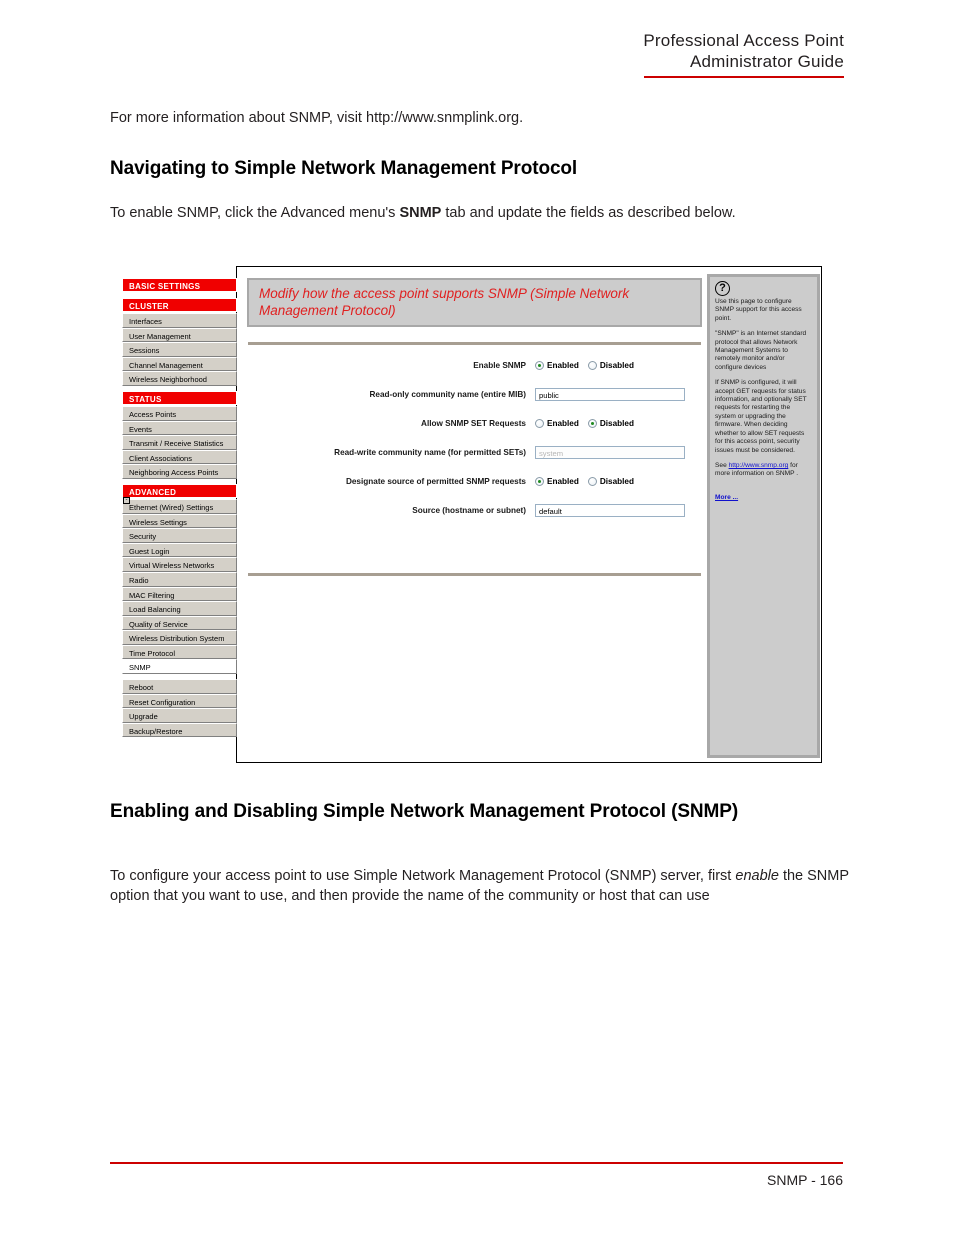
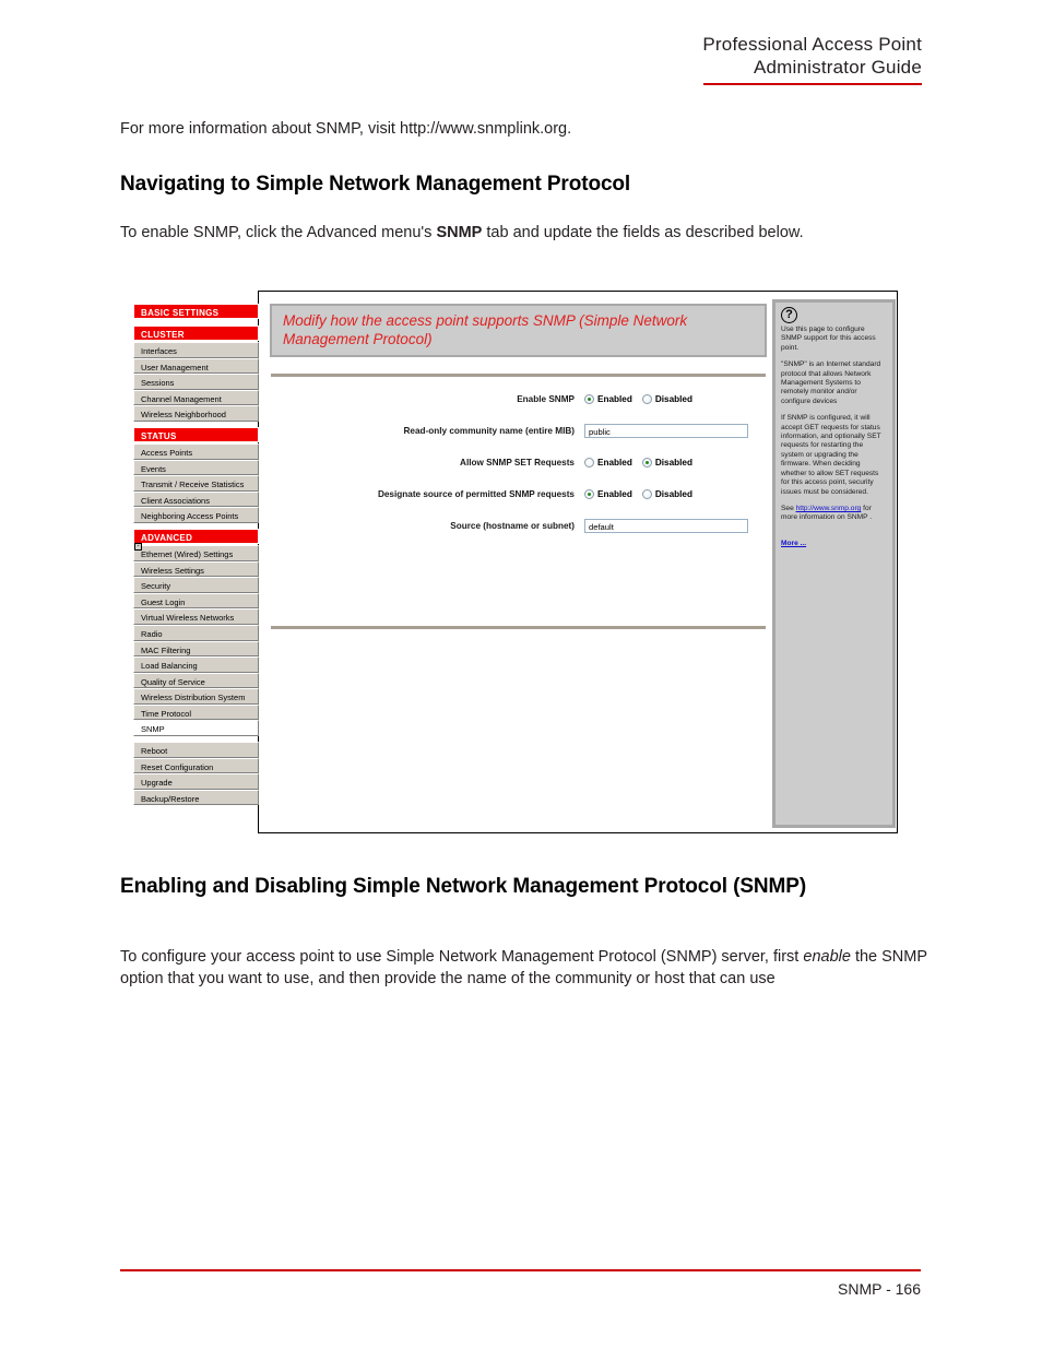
  Professional Access Point
  Administrator Guide
  For more information about SNMP, visit http://www.snmplink.org.
  Navigating to Simple Network Management Protocol
  To enable SNMP, click the Advanced menu's SNMP tab and update the fields as described below.
  BASIC SETTINGS
  CLUSTER
  Interfaces
  User Management
  Sessions
  Channel Management
  Wireless Neighborhood
  STATUS
  Access Points
  Events
  Transmit / Receive Statistics
  Client Associations
  Neighboring Access Points
  ADVANCED
  Ethernet (Wired) Settings
  Wireless Settings
  Security
  Guest Login
  Virtual Wireless Networks
  Radio
  MAC Filtering
  Load Balancing
  Quality of Service
  Wireless Distribution System
  Time Protocol
  SNMP
  Reboot
  Reset Configuration
  Upgrade
  Backup/Restore
  Modify how the access point supports SNMP (Simple Network Management Protocol)
  Enable SNMP
  Enabled
  Disabled
  Read-only community name (entire MIB)
  public
  Allow SNMP SET Requests
  Enabled
  Disabled
- Read-write community name (for permitted SETs)
- system
  Designate source of permitted SNMP requests
  Enabled
  Disabled
  Source (hostname or subnet)
  default
  ?
  Enabling and Disabling Simple Network Management Protocol (SNMP)
  To configure your access point to use Simple Network Management Protocol (SNMP) server, first enable the SNMP option that you want to use, and then provide the name of the community or host that can use
  SNMP - 166
